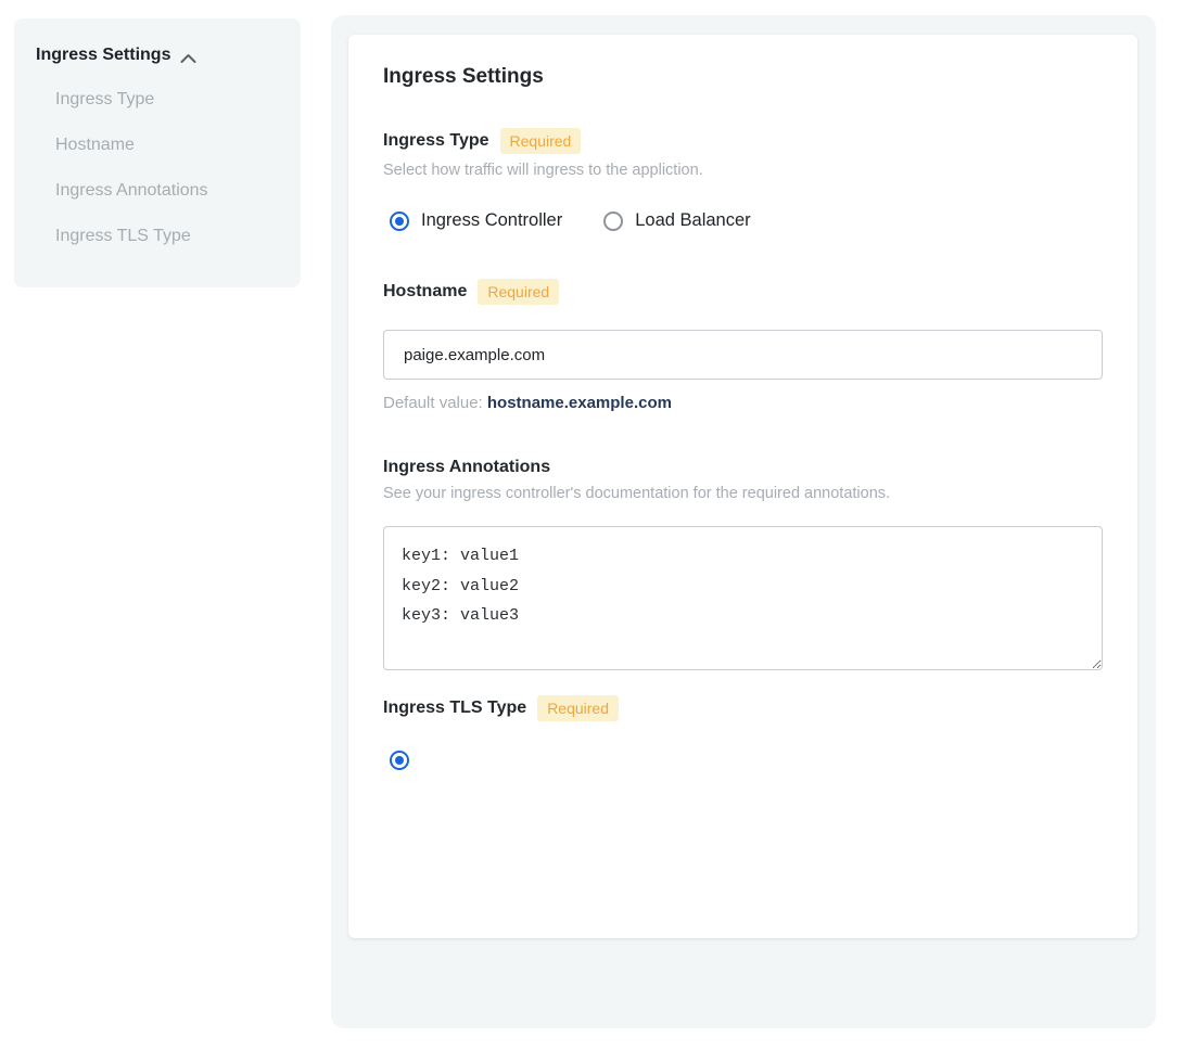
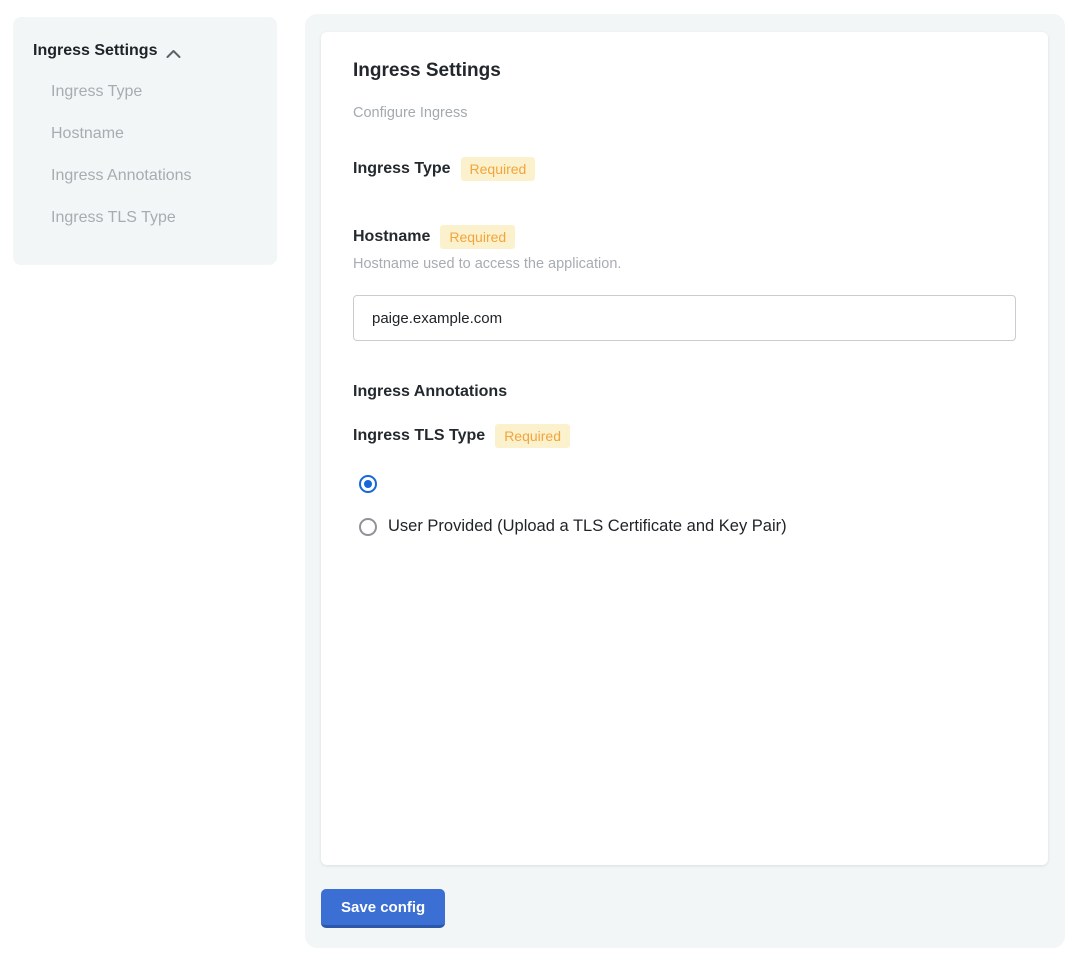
  Ingress Settings
  Ingress Type
  Hostname
  Ingress Annotations
  Ingress TLS Type
  Ingress Settings
+ Configure Ingress
  Ingress Type
  Required
- Select how traffic will ingress to the appliction.
- Ingress Controller
- Load Balancer
  Hostname
  Required
+ Hostname used to access the application.
  paige.example.com
- Default value: hostname.example.com
  Ingress Annotations
- See your ingress controller's documentation for the required annotations.
- key1: value1
- key2: value2
- key3: value3
  Ingress TLS Type
  Required
+ User Provided (Upload a TLS Certificate and Key Pair)
+ Save config
